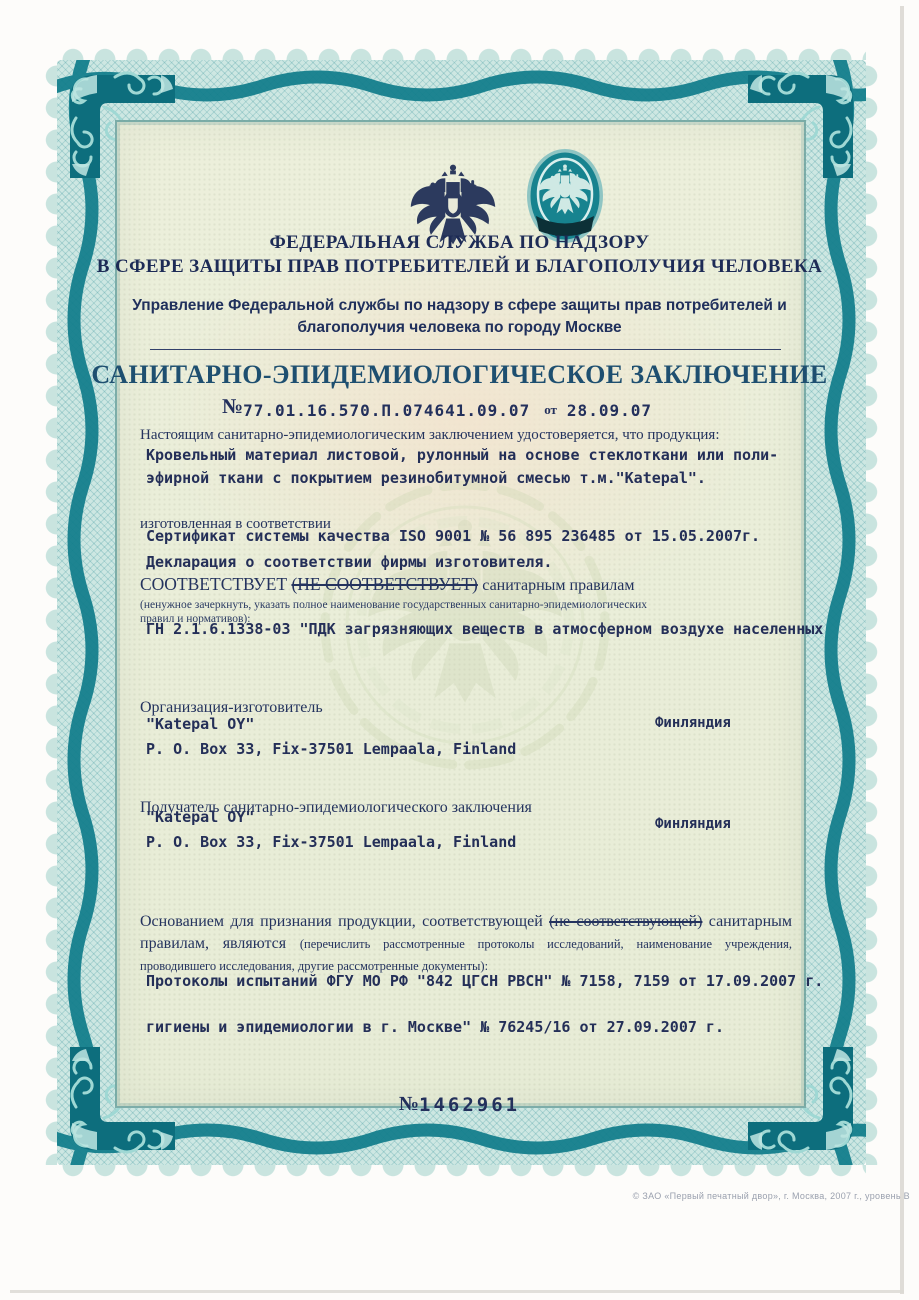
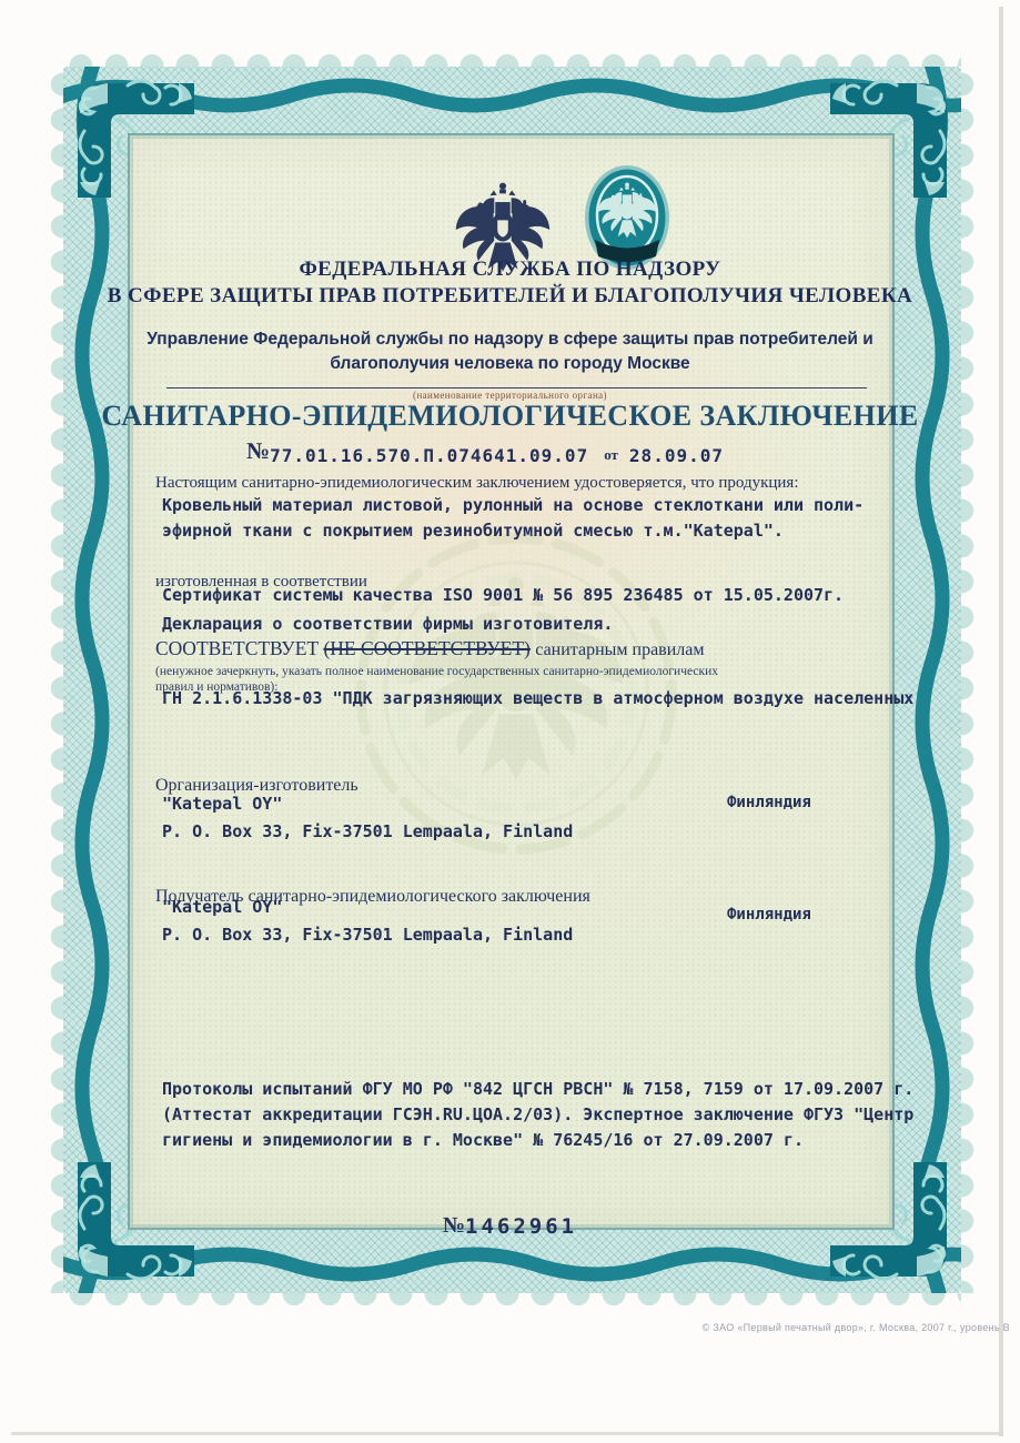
  ФЕДЕРАЛЬНАЯ СЛУЖБА ПО НАДЗОРУ
  В СФЕРЕ ЗАЩИТЫ ПРАВ ПОТРЕБИТЕЛЕЙ И БЛАГОПОЛУЧИЯ ЧЕЛОВЕКА
  Управление Федеральной службы по надзору в сфере защиты прав потребителей и
  благополучия человека по городу Москве
+ (наименование территориального органа)
  САНИТАРНО-ЭПИДЕМИОЛОГИЧЕСКОЕ ЗАКЛЮЧЕНИЕ
  №77.01.16.570.П.074641.09.07 от 28.09.07
  Настоящим санитарно-эпидемиологическим заключением удостоверяется, что продукция:
  Кровельный материал листовой, рулонный на основе стеклоткани или поли-
  эфирной ткани с покрытием резинобитумной смесью т.м."Katepal".
  изготовленная в соответствии
  Сертификат системы качества ISO 9001 № 56 895 236485 от 15.05.2007г.
  Декларация о соответствии фирмы изготовителя.
  СООТВЕТСТВУЕТ (НЕ СООТВЕТСТВУЕТ) санитарным правилам
  (ненужное зачеркнуть, указать полное наименование государственных санитарно-эпидемиологических
  правил и нормативов):
  ГН 2.1.6.1338-03 "ПДК загрязняющих веществ в атмосферном воздухе населенных
  Организация-изготовитель
  "Katepal OY"
  Финляндия
  P. O. Box 33, Fix-37501 Lempaala, Finland
  Получатель санитарно-эпидемиологического заключения
  "Katepal OY"
  Финляндия
  P. O. Box 33, Fix-37501 Lempaala, Finland
- Основанием для признания продукции, соответствующей (не соответствующей) санитарным правилам, являются (перечислить рассмотренные протоколы исследований, наименование учреждения, проводившего исследования, другие рассмотренные документы):
  Протоколы испытаний ФГУ МО РФ "842 ЦГСН РВСН" № 7158, 7159 от 17.09.2007 г.
+ (Аттестат аккредитации ГСЭН.RU.ЦОА.2/03). Экспертное заключение ФГУЗ "Центр
  гигиены и эпидемиологии в г. Москве" № 76245/16 от 27.09.2007 г.
  №1462961
  © ЗАО «Первый печатный двор», г. Москва, 2007 г., уровень В
